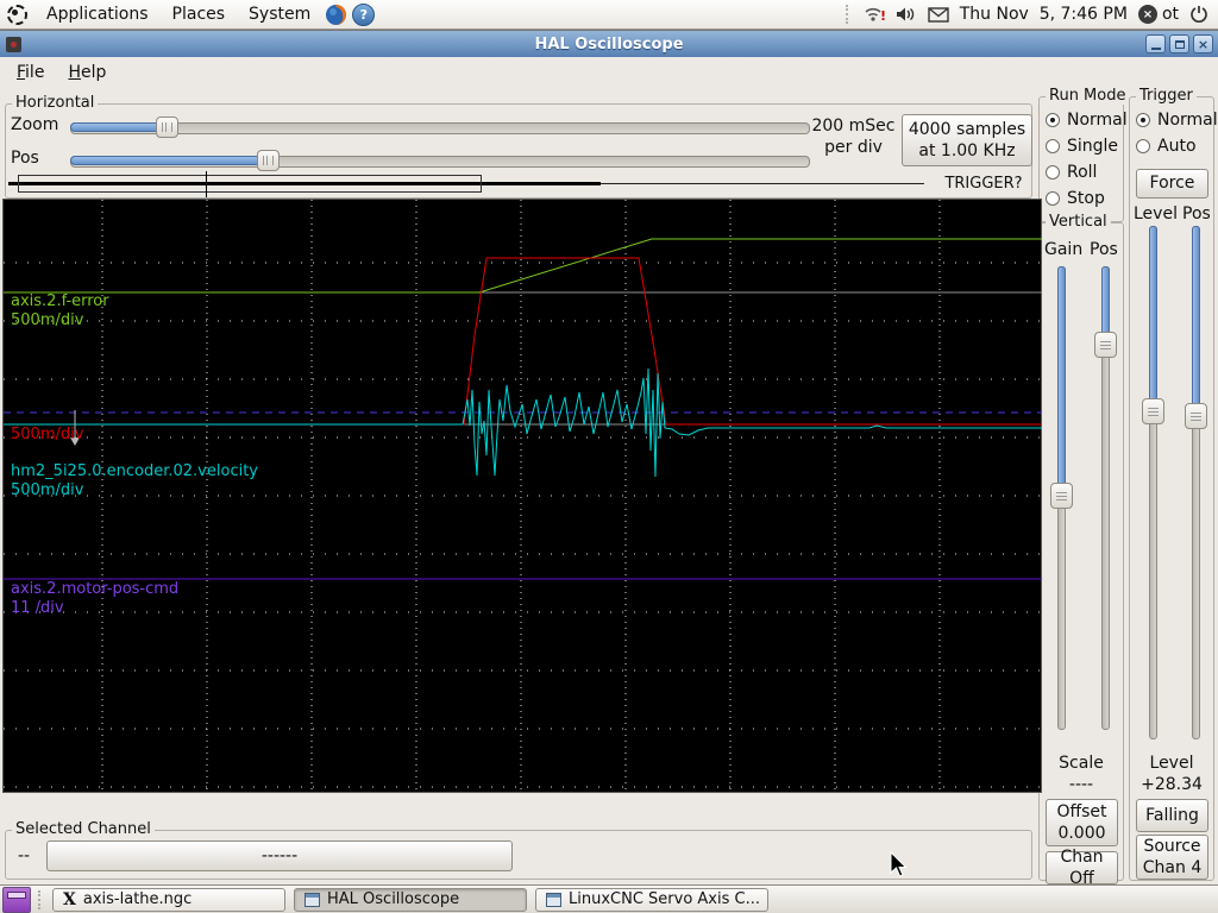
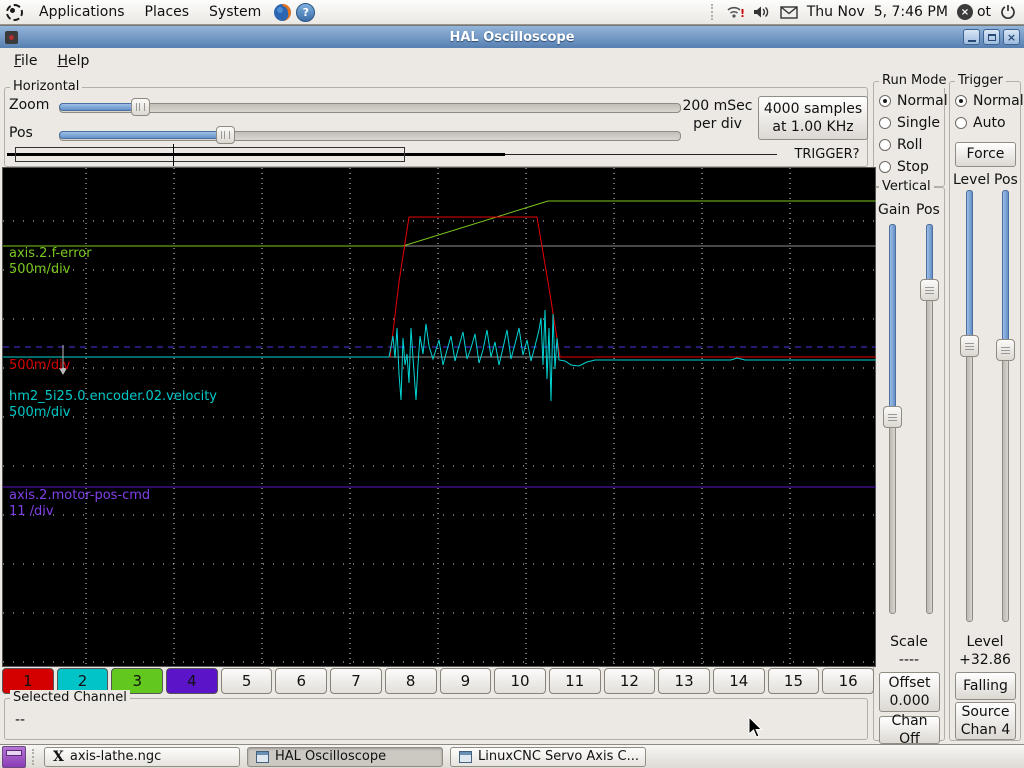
  Applications
  Places
  System
  ?
  !
  Thu Nov 5, 7:46 PM
  ×
  ot
  HAL Oscilloscope
  ×
  File
  Help
  Horizontal
  Zoom
  Pos
  200 mSec
  per div
  4000 samples
  at 1.00 KHz
  TRIGGER?
  Run Mode
  Normal
  Single
  Roll
  Stop
  Trigger
  Normal
  Auto
  Force
  Level
  Pos
  Level
- +28.34
+ +32.86
  Falling
  Source
  Chan 4
  Vertical
  Gain
  Pos
  Scale
  ----
  Offset
  0.000
  Chan Off
  axis.2.f-error
  500m/div
  500m/div
  hm2_5i25.0.encoder.02.velocity
  500m/div
  axis.2.motor-pos-cmd
  11 /div
+ 1
+ 2
+ 3
+ 4
+ 5
+ 6
+ 7
+ 8
+ 9
+ 10
+ 11
+ 12
+ 13
+ 14
+ 15
+ 16
  Selected Channel
  --
- ------
  X
  axis-lathe.ngc
  HAL Oscilloscope
  LinuxCNC Servo Axis C...
